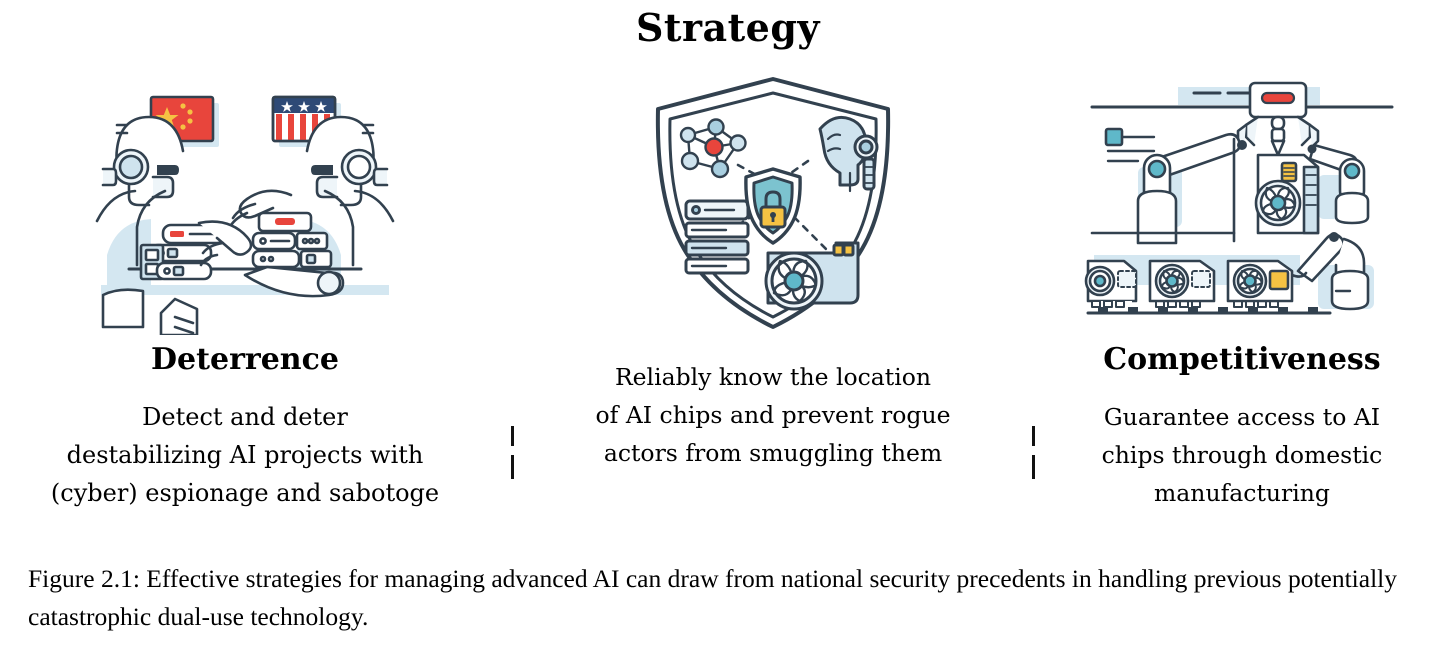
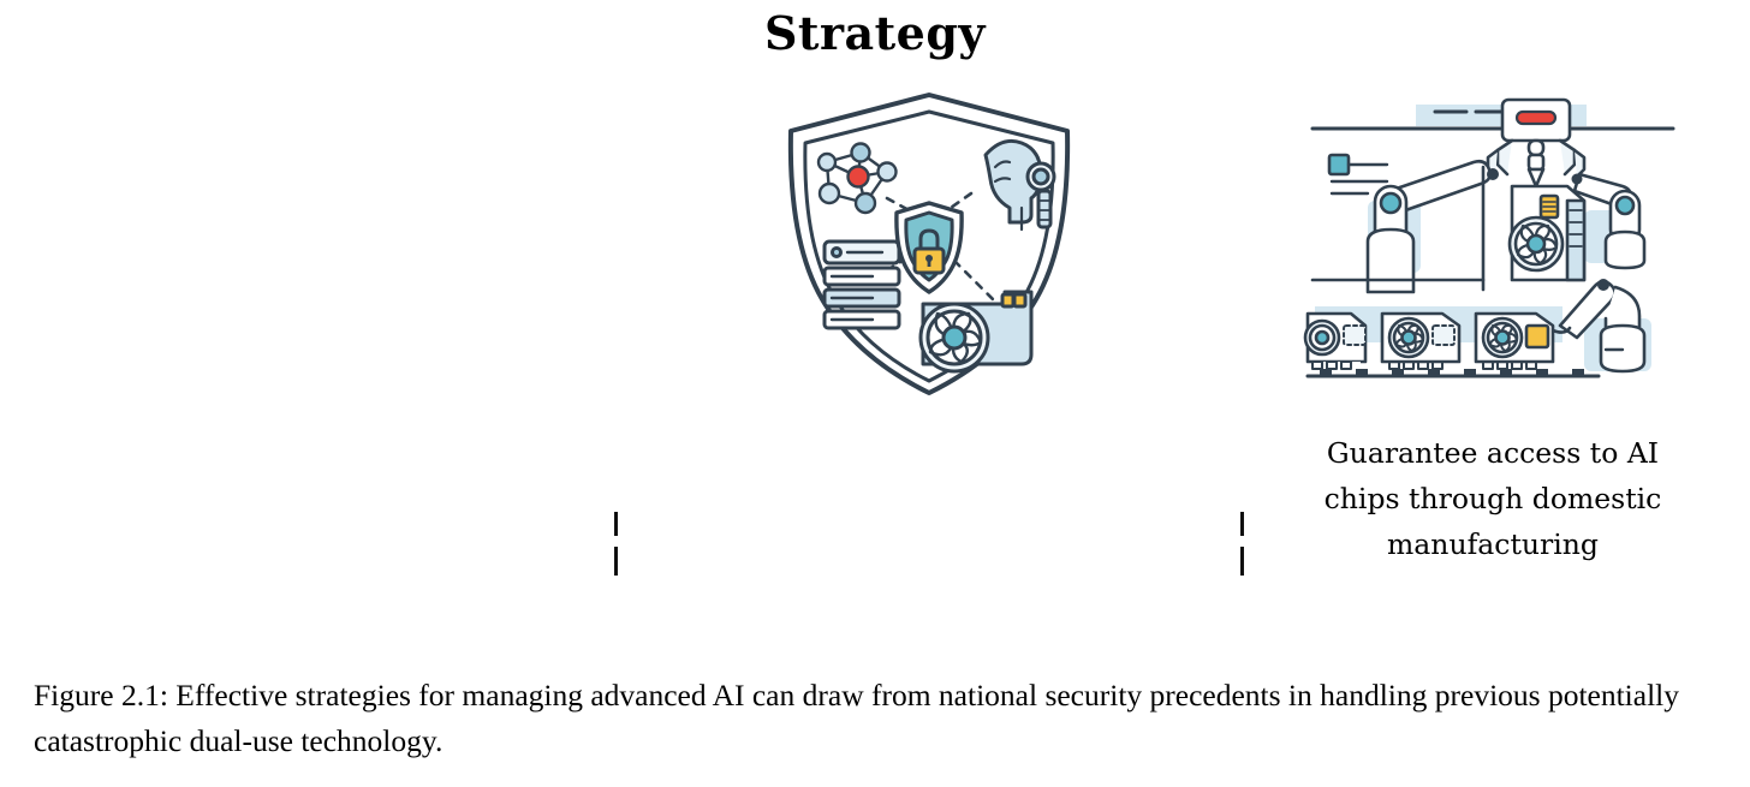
  Strategy
- Deterrence
- Detect and deter
- destabilizing AI projects with
- (cyber) espionage and sabotoge
- Reliably know the location
- of AI chips and prevent rogue
- actors from smuggling them
- Competitiveness
  Guarantee access to AI
  chips through domestic
  manufacturing
  Figure 2.1: Effective strategies for managing advanced AI can draw from national security precedents in handling previous potentially catastrophic dual-use technology.
